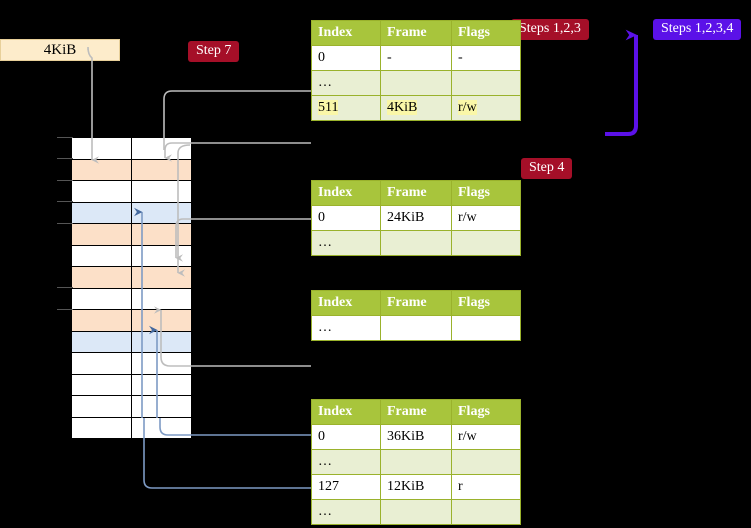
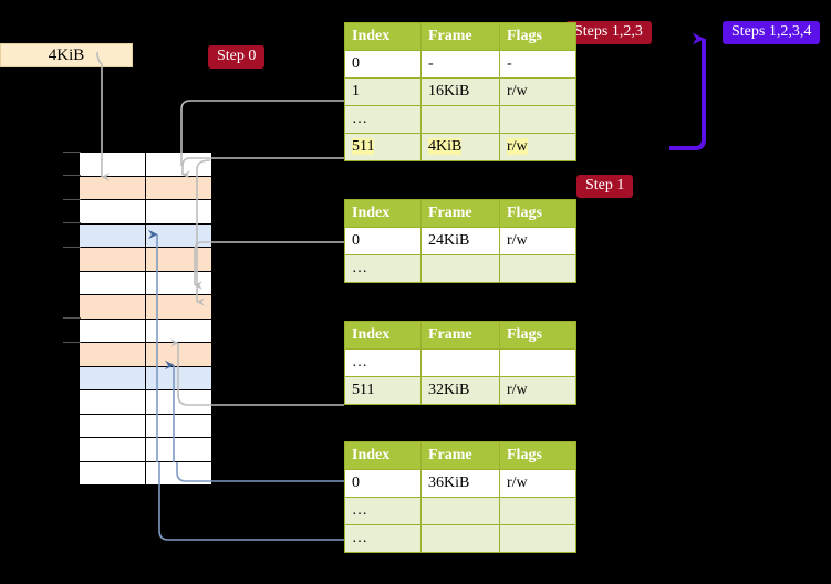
  4KiB
- Step 7
+ Step 0
  Steps 1,2,3
  Steps 1,2,3,4
- Step 4
+ Step 1
  Index	Frame	Flags
  0	-	-
+ 1	16KiB	r/w
  …
  511	4KiB	r/w
  Index	Frame	Flags
  0	24KiB	r/w
  …
  Index	Frame	Flags
  …
+ 511	32KiB	r/w
  Index	Frame	Flags
  0	36KiB	r/w
  …
- 127	12KiB	r
  …
